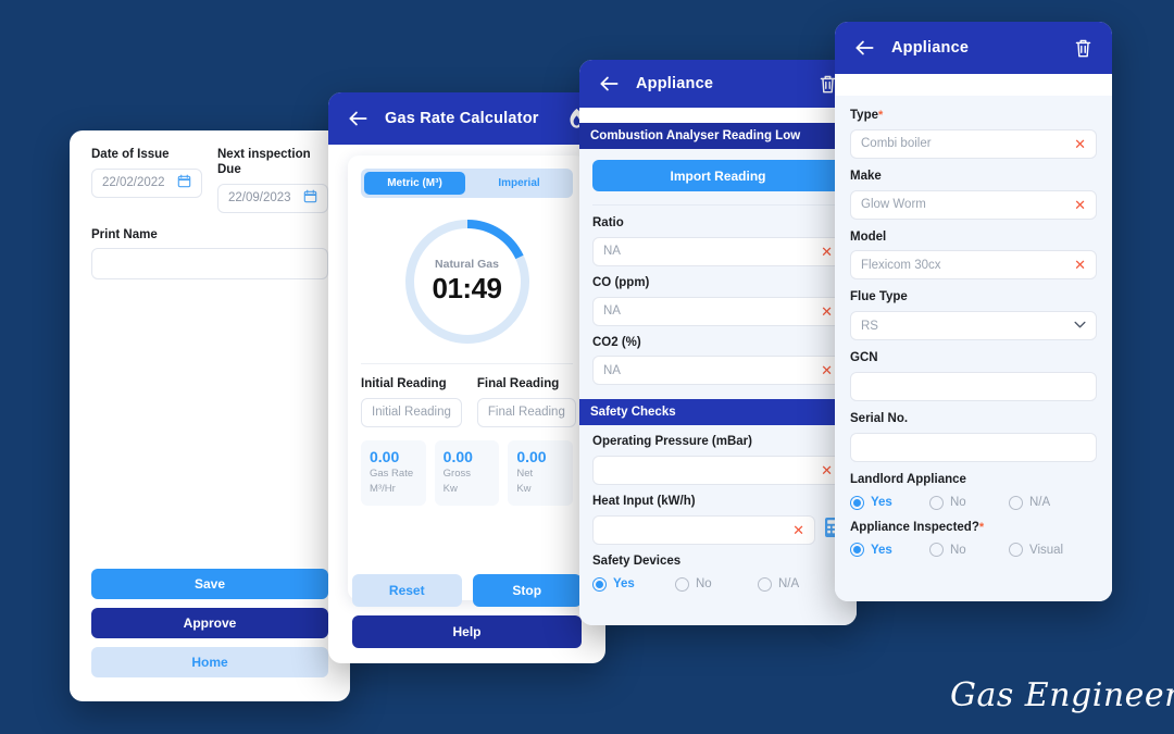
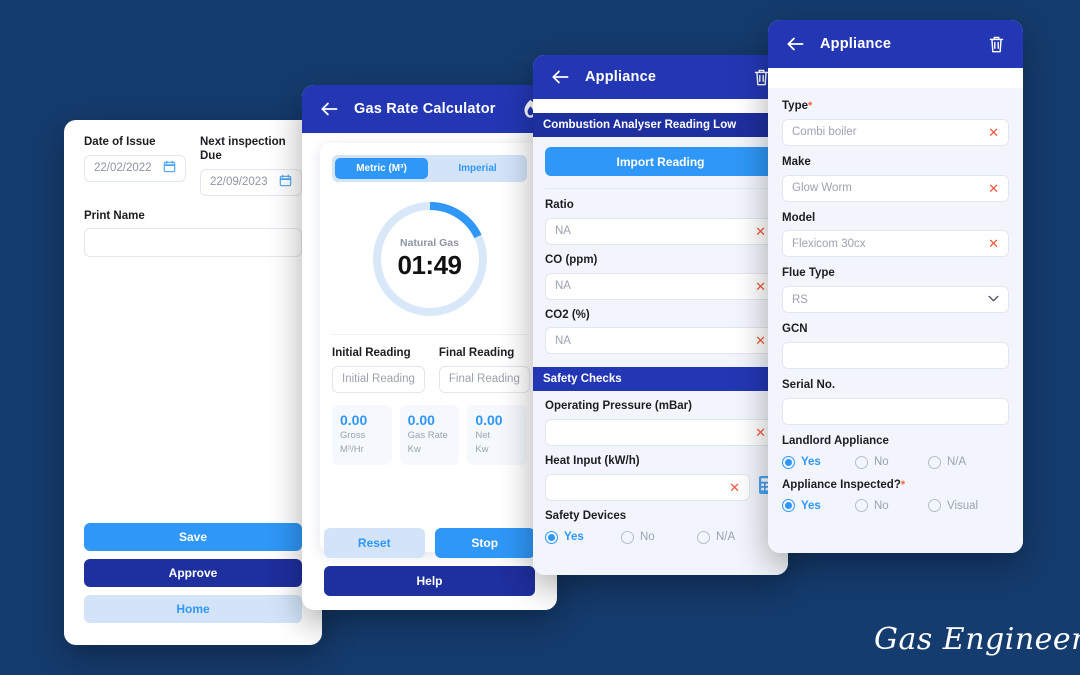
  Date of Issue
  22/02/2022
  Next inspection Due
  22/09/2023
  Print Name
  Save
  Approve
  Home
  Gas Rate Calculator
  Metric (M³)
  Imperial
  Natural Gas
  01:49
  Initial Reading
  Initial Reading
  Final Reading
  Final Reading
  0.00
- Gas Rate
+ Gross
  M³/Hr
  0.00
- Gross
+ Gas Rate
  Kw
  0.00
  Net
  Kw
  Reset
  Stop
  Help
  Appliance
  Combustion Analyser Reading Low
  Import Reading
  Ratio
  NA
  ✕
  CO (ppm)
  NA
  ✕
  CO2 (%)
  NA
  ✕
  Safety Checks
  Operating Pressure (mBar)
  ✕
  Heat Input (kW/h)
  ✕
  Safety Devices
  Yes
  No
  N/A
  Appliance
  Type*
  Combi boiler
  ✕
  Make
  Glow Worm
  ✕
  Model
  Flexicom 30cx
  ✕
  Flue Type
  RS
  GCN
  Serial No.
  Landlord Appliance
  Yes
  No
  N/A
  Appliance Inspected?*
  Yes
  No
  Visual
  Gas Engineer
